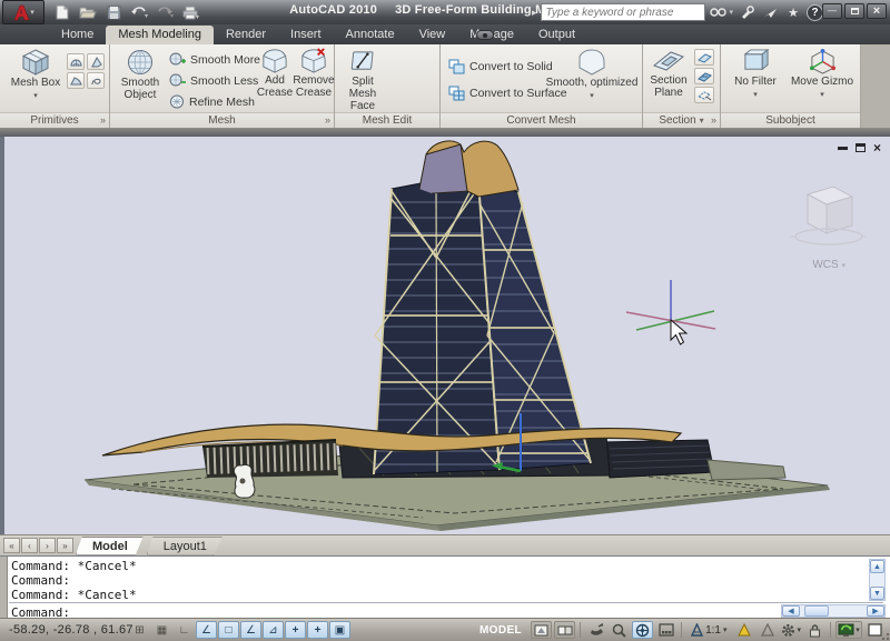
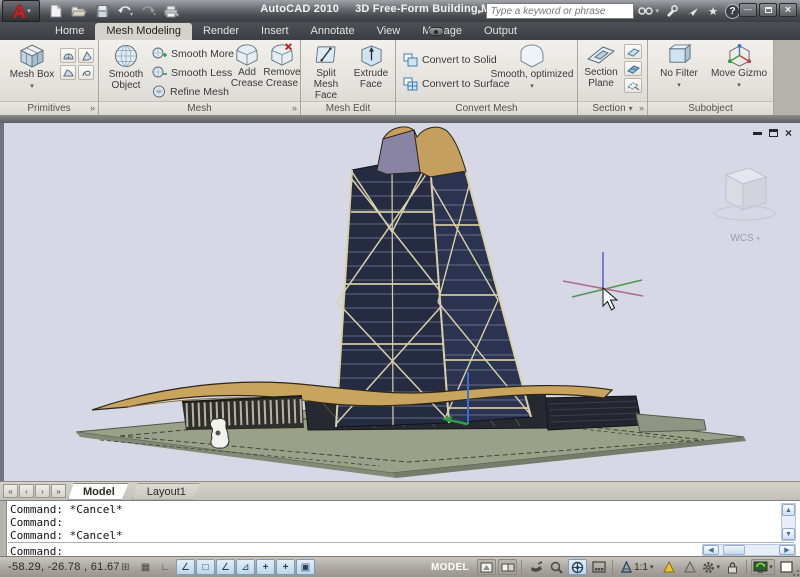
  AutoCAD 2010 3D Free-Form Building
  ▸
  Type a keyword or phrase
  ★
  ?
  —
  ×
  Home
  Mesh Modeling
  Render
  Insert
  Annotate
  View
  Output
  Mesh Box
  Primitives
  »
  Smooth Object
  Smooth More
  Smooth Less
  Refine Mesh
  Add Crease
  Remove Crease
  Mesh
  »
  Split Mesh Face
+ Extrude Face
  Mesh Edit
  Convert to Solid
  Convert to Surface
  Smooth, optimized
  Convert Mesh
  Section Plane
  Section ▾
  »
  No Filter
  Move Gizmo
  Subobject
  ×
  WCS
  «
  ‹
  ›
  »
  Model
  Layout1
  Command: *Cancel* Command: Command: *Cancel*
  Command:
  -58.29, -26.78 , 61.67
  ⊞
  ▦
  ∟
  ∠
  □
  ∠
  ⊿
  +
  +
  ▣
  MODEL
  1:1
